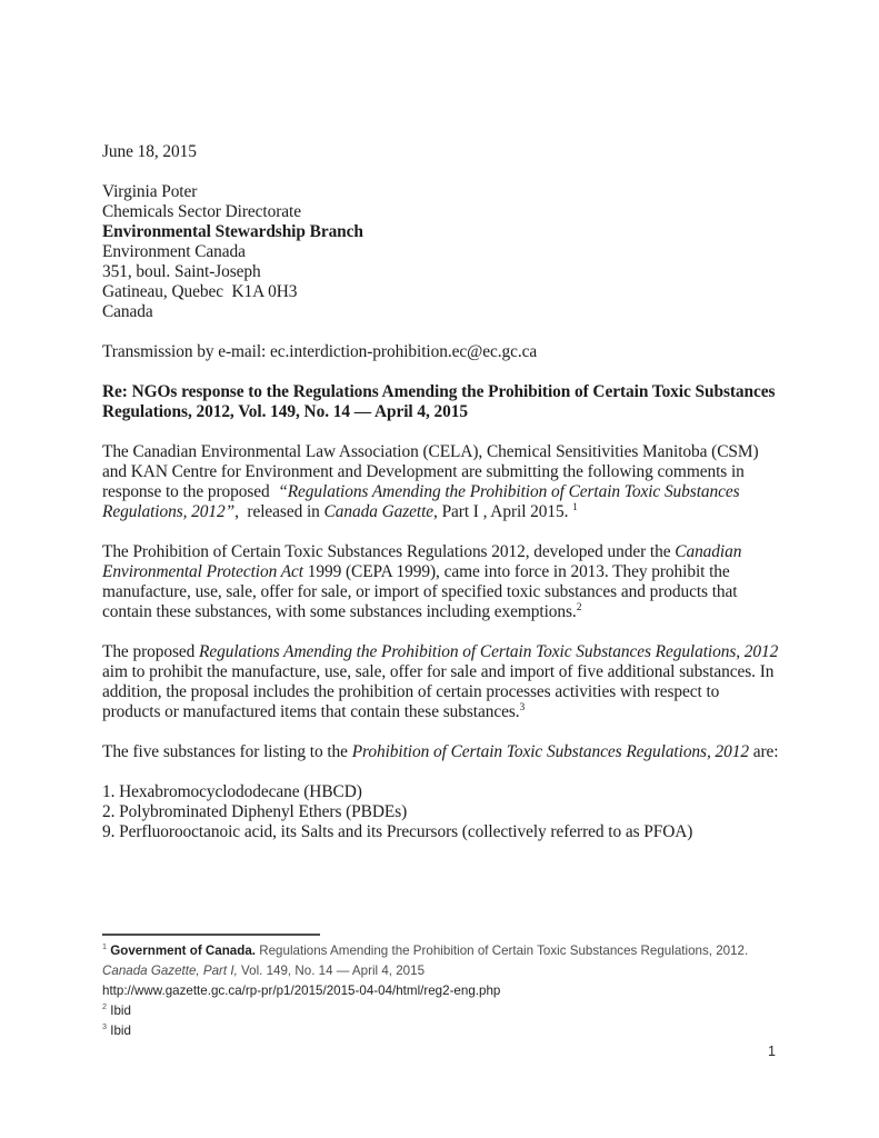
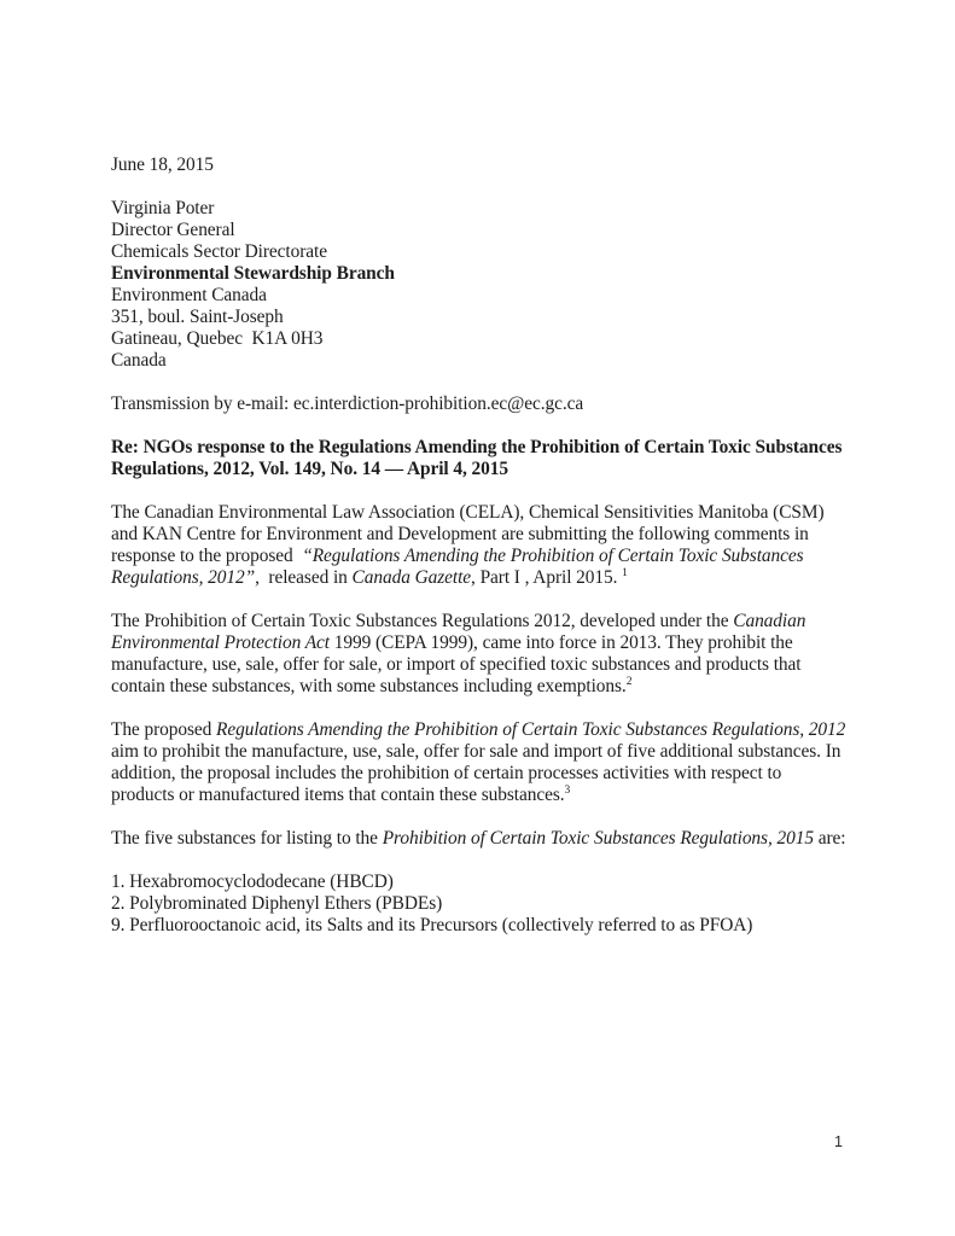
  June 18, 2015
  Virginia Poter
+ Director General
  Chemicals Sector Directorate
  Environmental Stewardship Branch
  Environment Canada
  351, boul. Saint-Joseph
  Gatineau, Quebec K1A 0H3
  Canada
  Transmission by e-mail: ec.interdiction-prohibition.ec@ec.gc.ca
  Re: NGOs response to the Regulations Amending the Prohibition of Certain Toxic Substances Regulations, 2012, Vol. 149, No. 14 — April 4, 2015
  The Canadian Environmental Law Association (CELA), Chemical Sensitivities Manitoba (CSM) and KAN Centre for Environment and Development are submitting the following comments in response to the proposed “Regulations Amending the Prohibition of Certain Toxic Substances Regulations, 2012”, released in Canada Gazette, Part I , April 2015. 1
  The Prohibition of Certain Toxic Substances Regulations 2012, developed under the Canadian Environmental Protection Act 1999 (CEPA 1999), came into force in 2013. They prohibit the manufacture, use, sale, offer for sale, or import of specified toxic substances and products that contain these substances, with some substances including exemptions.2
  The proposed Regulations Amending the Prohibition of Certain Toxic Substances Regulations, 2012 aim to prohibit the manufacture, use, sale, offer for sale and import of five additional substances. In addition, the proposal includes the prohibition of certain processes activities with respect to products or manufactured items that contain these substances.3
- The five substances for listing to the Prohibition of Certain Toxic Substances Regulations, 2012 are:
+ The five substances for listing to the Prohibition of Certain Toxic Substances Regulations, 2015 are:
  1. Hexabromocyclododecane (HBCD)
  2. Polybrominated Diphenyl Ethers (PBDEs)
  9. Perfluorooctanoic acid, its Salts and its Precursors (collectively referred to as PFOA)
- 1 Government of Canada. Regulations Amending the Prohibition of Certain Toxic Substances Regulations, 2012.
- Canada Gazette, Part I, Vol. 149, No. 14 — April 4, 2015
- http://www.gazette.gc.ca/rp-pr/p1/2015/2015-04-04/html/reg2-eng.php
- 2 Ibid
- 3 Ibid
  1
